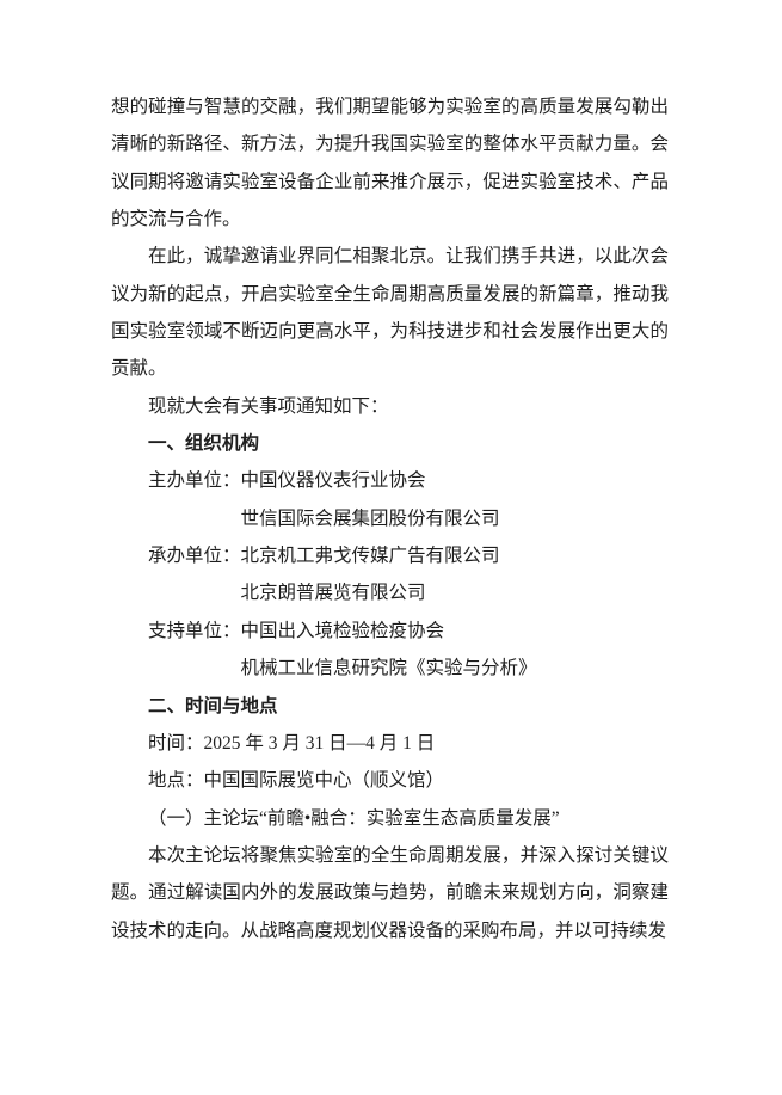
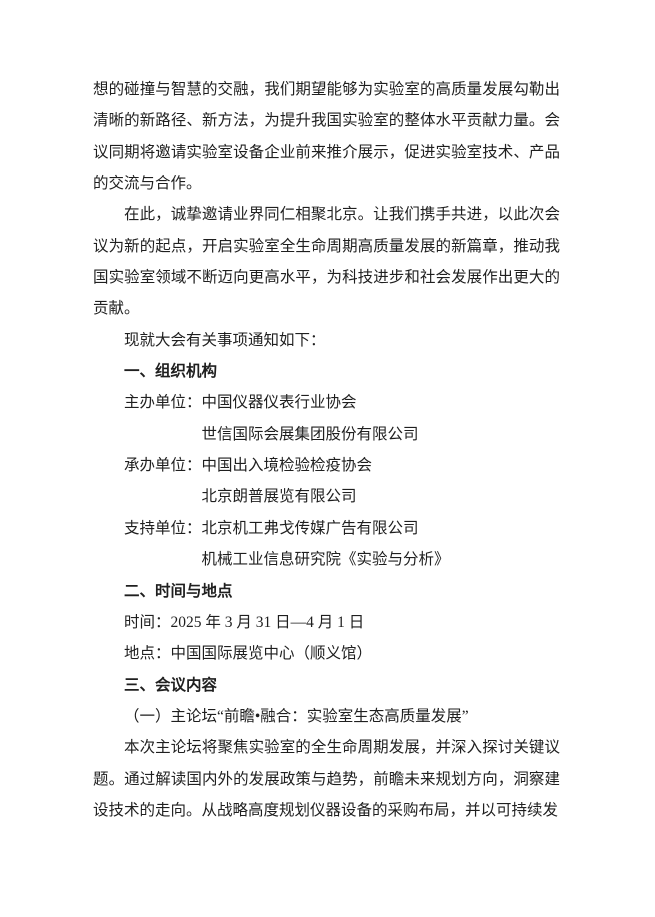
  想的碰撞与智慧的交融，我们期望能够为实验室的高质量发展勾勒出清晰的新路径、新方法，为提升我国实验室的整体水平贡献力量。会议同期将邀请实验室设备企业前来推介展示，促进实验室技术、产品的交流与合作。
  在此，诚挚邀请业界同仁相聚北京。让我们携手共进，以此次会议为新的起点，开启实验室全生命周期高质量发展的新篇章，推动我国实验室领域不断迈向更高水平，为科技进步和社会发展作出更大的贡献。
  现就大会有关事项通知如下：
  一、组织机构
  主办单位：中国仪器仪表行业协会
  世信国际会展集团股份有限公司
- 承办单位：北京机工弗戈传媒广告有限公司
+ 承办单位：中国出入境检验检疫协会
  北京朗普展览有限公司
- 支持单位：中国出入境检验检疫协会
+ 支持单位：北京机工弗戈传媒广告有限公司
  机械工业信息研究院《实验与分析》
  二、时间与地点
  时间：2025 年 3 月 31 日—4 月 1 日
  地点：中国国际展览中心（顺义馆）
+ 三、会议内容
  （一）主论坛“前瞻•融合：实验室生态高质量发展”
  本次主论坛将聚焦实验室的全生命周期发展，并深入探讨关键议题。通过解读国内外的发展政策与趋势，前瞻未来规划方向，洞察建设技术的走向。从战略高度规划仪器设备的采购布局，并以可持续发
